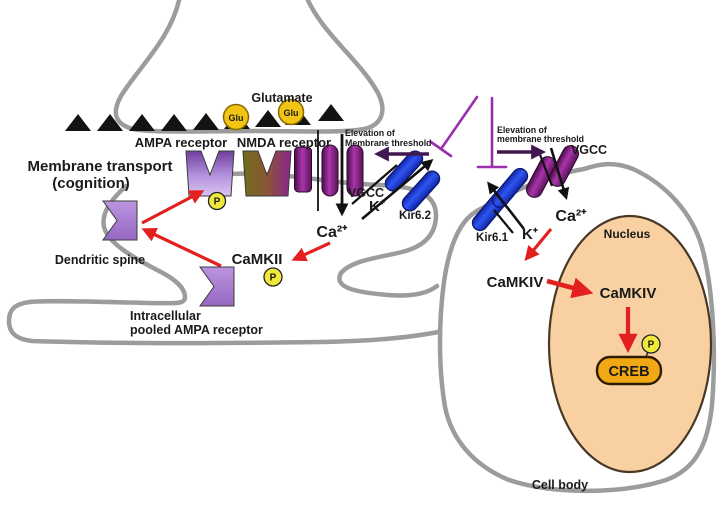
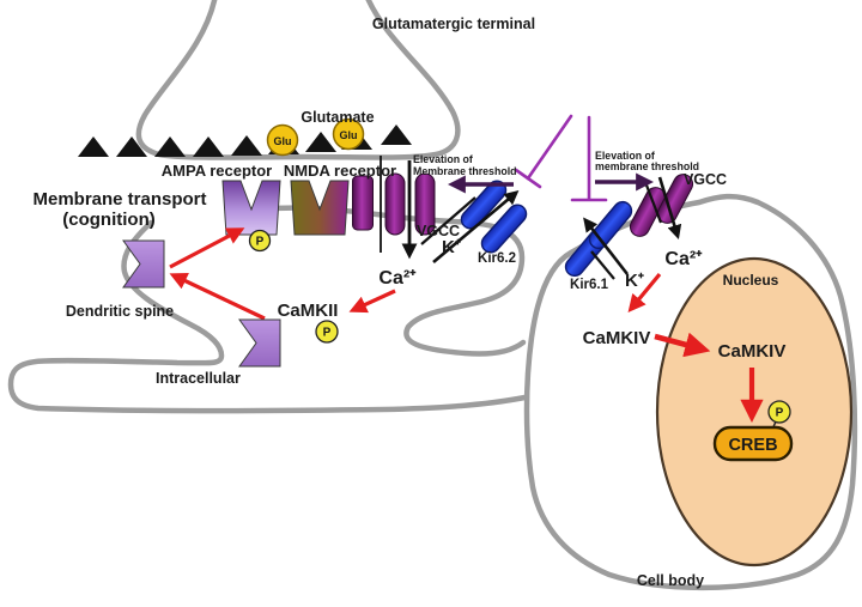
+ Glutamatergic terminal
  Glutamate
  Glu
  Glu
  AMPA receptor
  NMDA receptor
  Membrane transport
  (cognition)
  Dendritic spine
  Intracellular
- pooled AMPA receptor
  Elevation of
  Membrane threshold
  Elevation of
  membrane threshold
  VGCC
  VGCC
  K⁺
  Kir6.2
  K⁺
  Kir6.1
  Ca²⁺
  Ca²⁺
  CaMKII
  CaMKIV
  CaMKIV
  CREB
  Nucleus
  Cell body
  P
  P
  P
